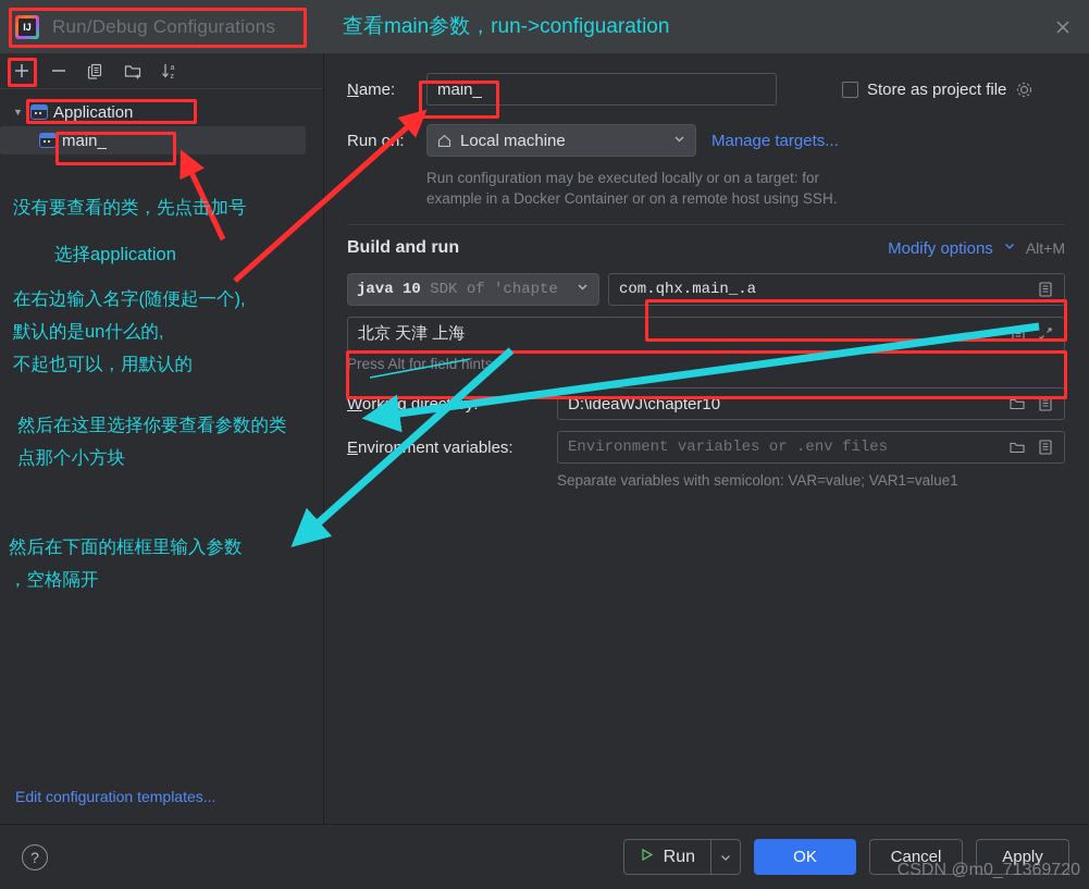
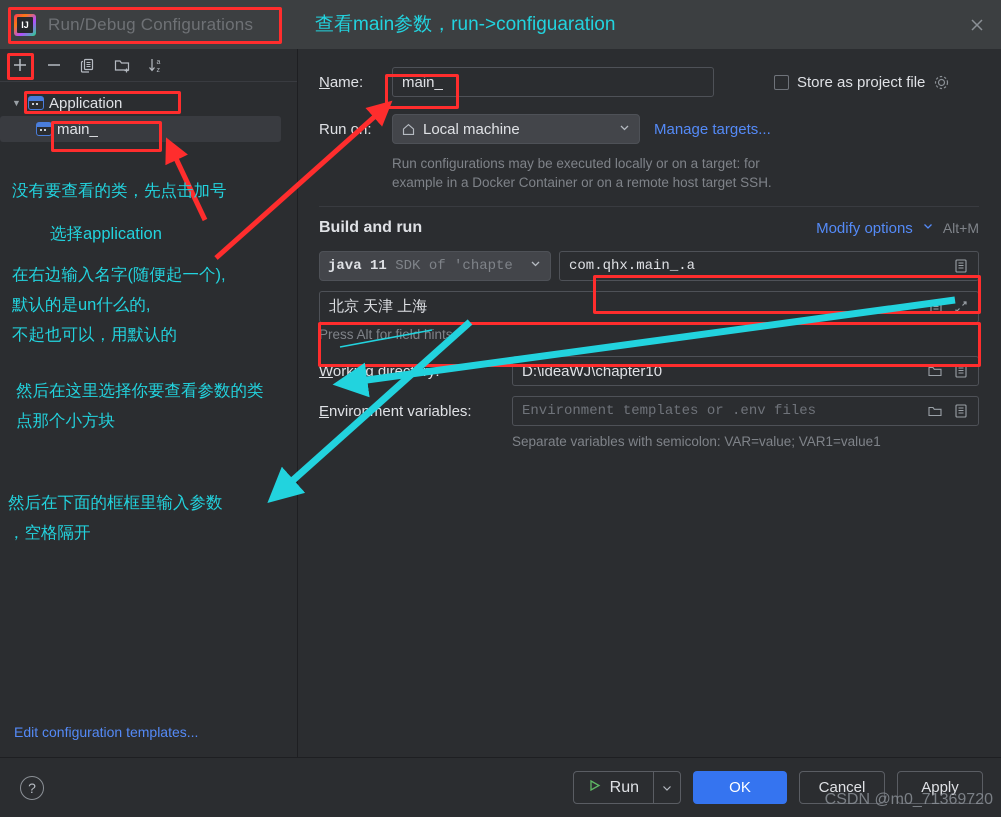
  Run/Debug Configurations
  查看main参数，run->configuaration
  ▼
  Application
  main_
  Edit configuration templates...
  Name:
  main_
  Store as project file
  Run o:
  Local machine
  Manage targets...
- Run configuration may be executed locally or on a target: for
+ Run configurations may be executed locally or on a target: for
- example in a Docker Container or on a remote host using SSH.
+ example in a Docker Container or on a remote host target SSH.
  Build and run
  Modify options
  Alt+M
- java 10 SDK of 'chapte
+ java 11 SDK of 'chapte
  com.qhx.main_.a
  北京 天津 上海
  Press Alt for fid hints
  Working direc
  D:\ideaWJ\chapter10
  Enviroment variables:
- Environment variables or .env files
+ Environment templates or .env files
  Separate variables with semicolon: VAR=value; VAR1=value1
  ?
  Run
  OK
  Cancel
  Apply
  没有要查看的类，先点击加号
  选择application
  在右边输入名字(随便起一个),
  默认的是un什么的,
  不起也可以，用默认的
  然后在这里选择你要查看参数的类
  点那个小方块
  然后在下面的框框里输入参数
  ，空格隔开
  CSDN @m0_71369720
